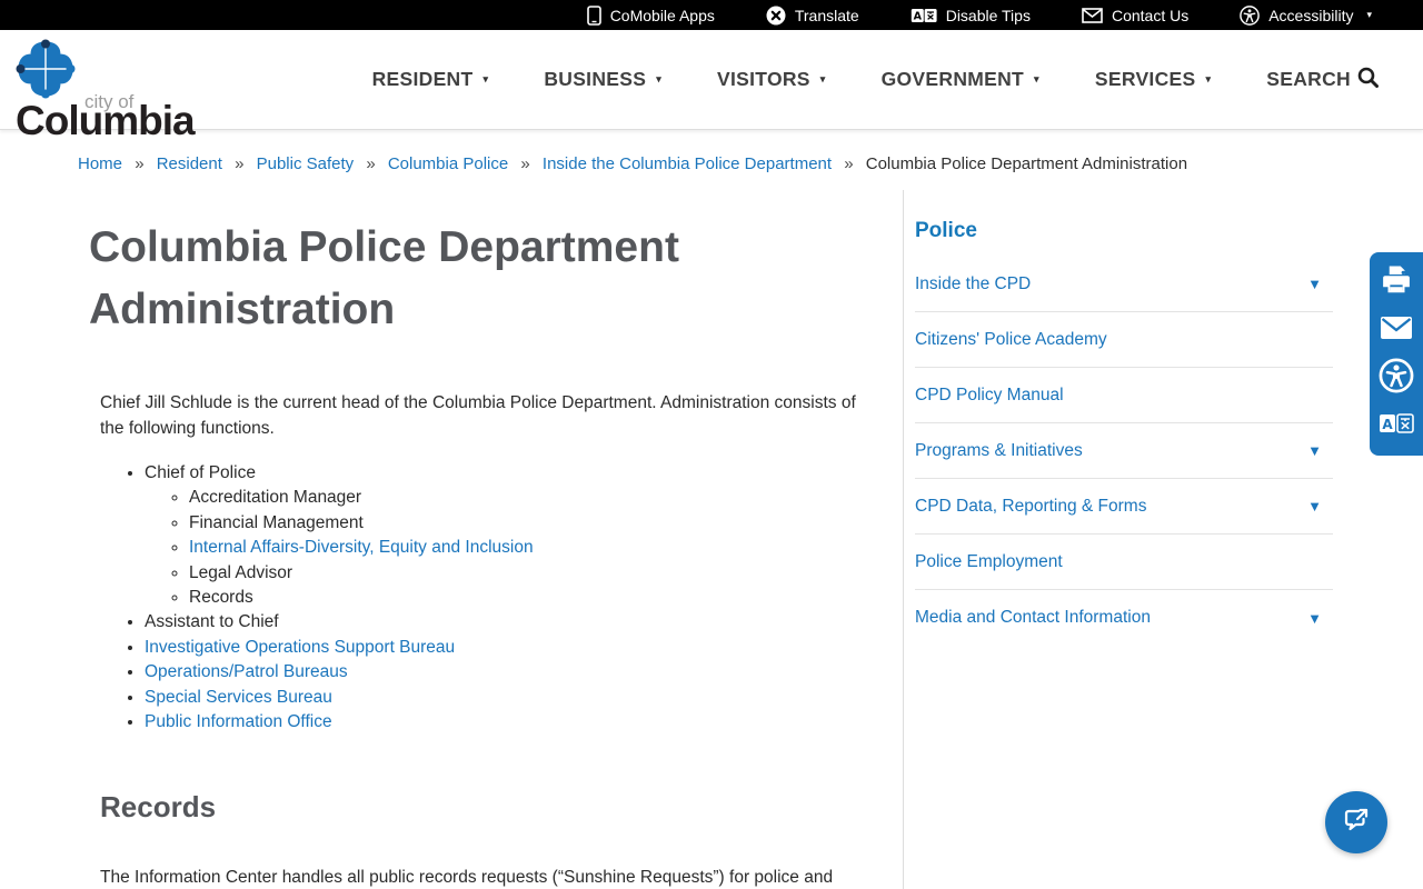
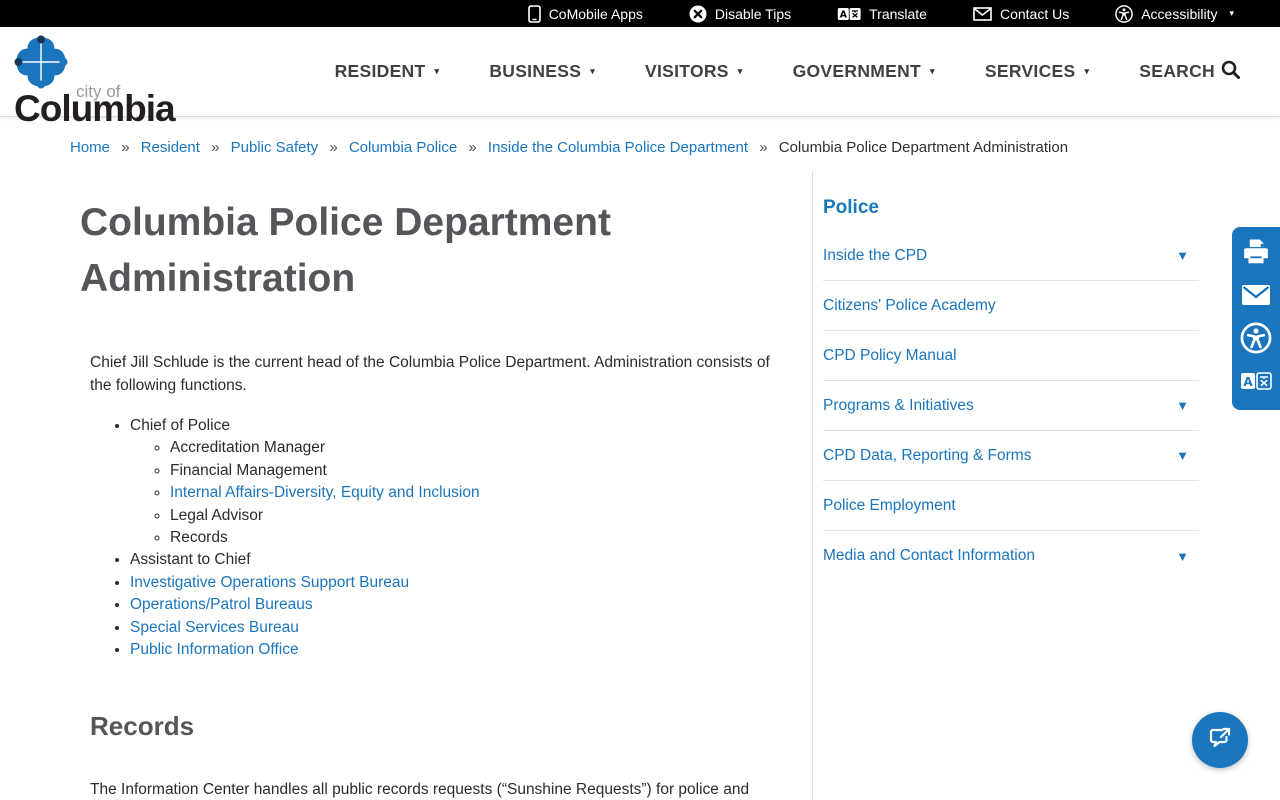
  CoMobile Apps
- Translate
+ Disable Tips
  A
- Disable Tips
+ Translate
  Contact Us
  Accessibility
  ▾
  city of
  Columbia
  RESIDENT
  ▾
  BUSINESS
  ▾
  VISITORS
  ▾
  GOVERNMENT
  ▾
  SERVICES
  ▾
  SEARCH
  Home » Resident » Public Safety » Columbia Police » Inside the Columbia Police Department » Columbia Police Department Administration
  Columbia Police Department Administration
  Chief Jill Schlude is the current head of the Columbia Police Department. Administration consists of the following functions.
  Chief of Police
  Accreditation Manager
  Financial Management
  Internal Affairs-Diversity, Equity and Inclusion
  Legal Advisor
  Records
  Assistant to Chief
  Investigative Operations Support Bureau
  Operations/Patrol Bureaus
  Special Services Bureau
  Public Information Office
  Records
  Police
  Inside the CPD
  ▼
  Citizens' Police Academy
  CPD Policy Manual
  Programs & Initiatives
  ▼
  CPD Data, Reporting & Forms
  ▼
  Police Employment
  Media and Contact Information
  ▼
  A
